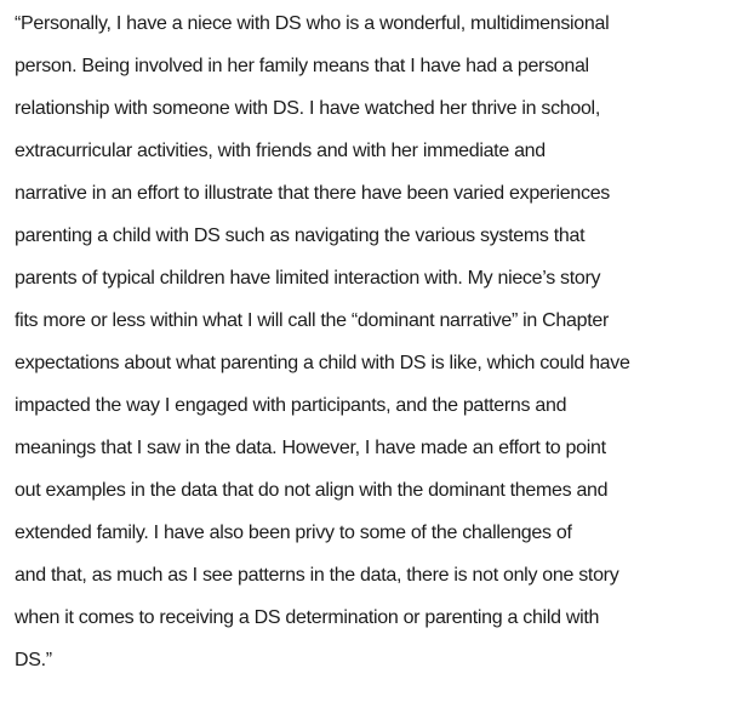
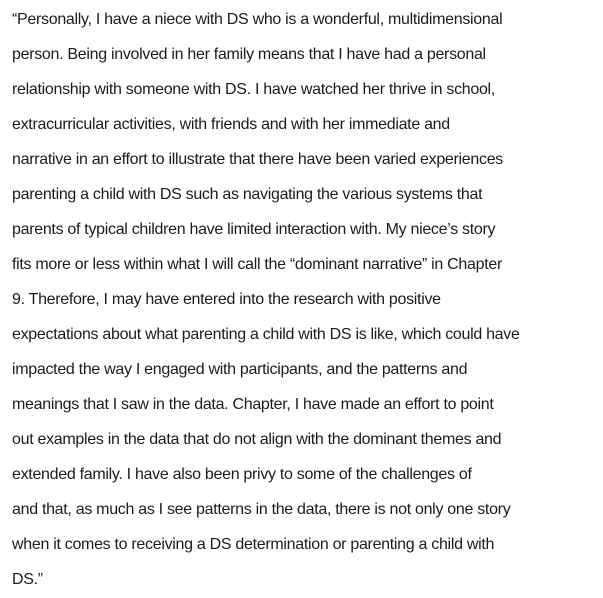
  “Personally, I have a niece with DS who is a wonderful, multidimensional
  person. Being involved in her family means that I have had a personal
  relationship with someone with DS. I have watched her thrive in school,
  extracurricular activities, with friends and with her immediate and
  narrative in an effort to illustrate that there have been varied experiences
  parenting a child with DS such as navigating the various systems that
  parents of typical children have limited interaction with. My niece’s story
  fits more or less within what I will call the “dominant narrative” in Chapter
+ 9. Therefore, I may have entered into the research with positive
  expectations about what parenting a child with DS is like, which could have
  impacted the way I engaged with participants, and the patterns and
- meanings that I saw in the data. However, I have made an effort to point
+ meanings that I saw in the data. Chapter, I have made an effort to point
  out examples in the data that do not align with the dominant themes and
  extended family. I have also been privy to some of the challenges of
  and that, as much as I see patterns in the data, there is not only one story
  when it comes to receiving a DS determination or parenting a child with
  DS.”
